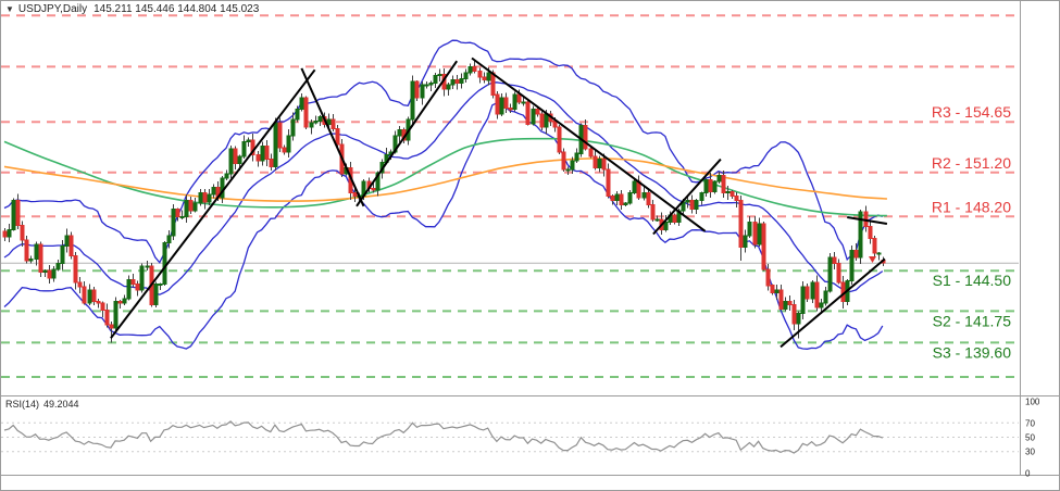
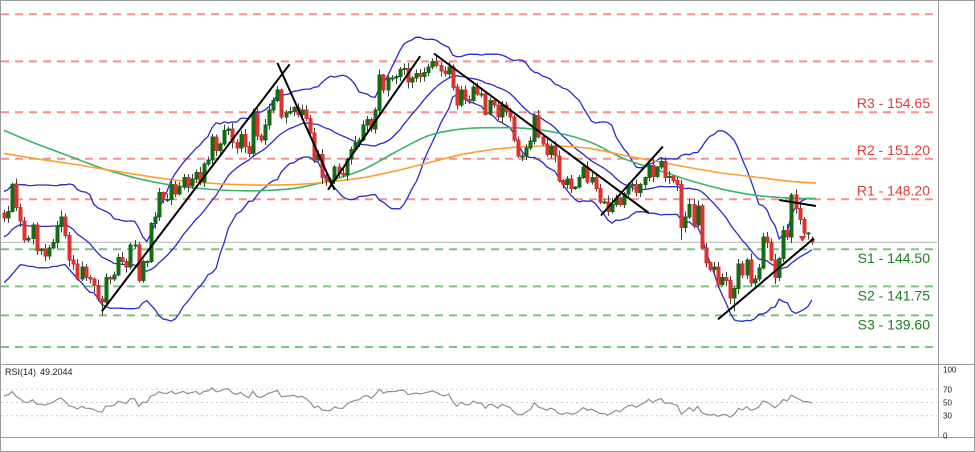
  R3 - 154.65
  R2 - 151.20
  R1 - 148.20
  S1 - 144.50
  S2 - 141.75
  S3 - 139.60
  100
  70
  50
  30
  0
- ▼ USDJPY,Daily 145.211 145.446 144.804 145.023
  RSI(14) 49.2044
